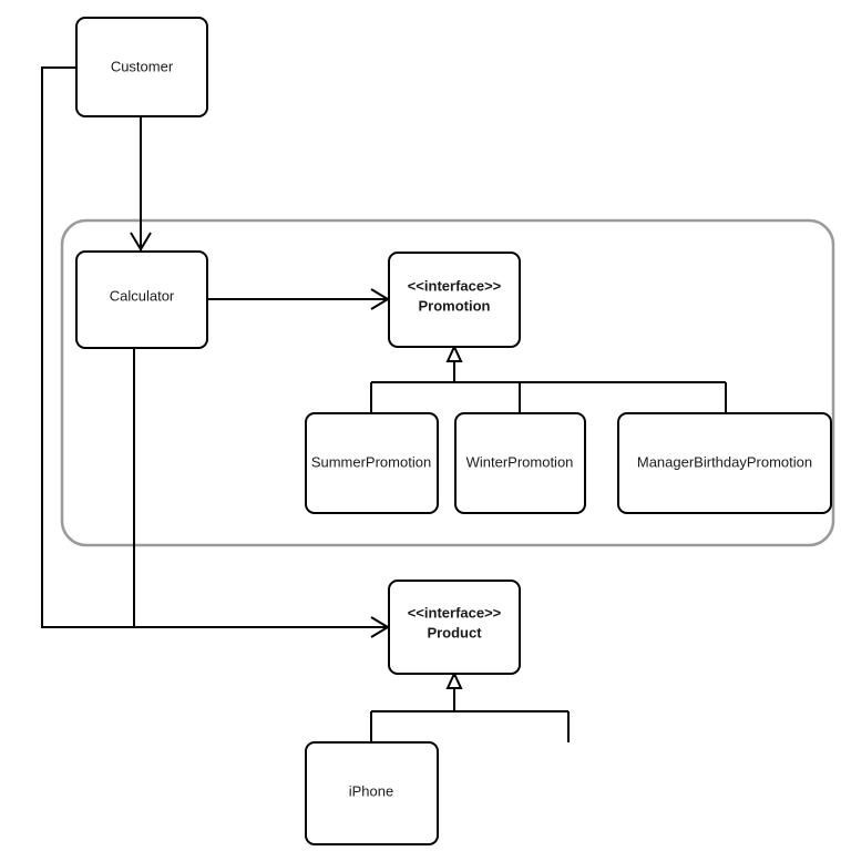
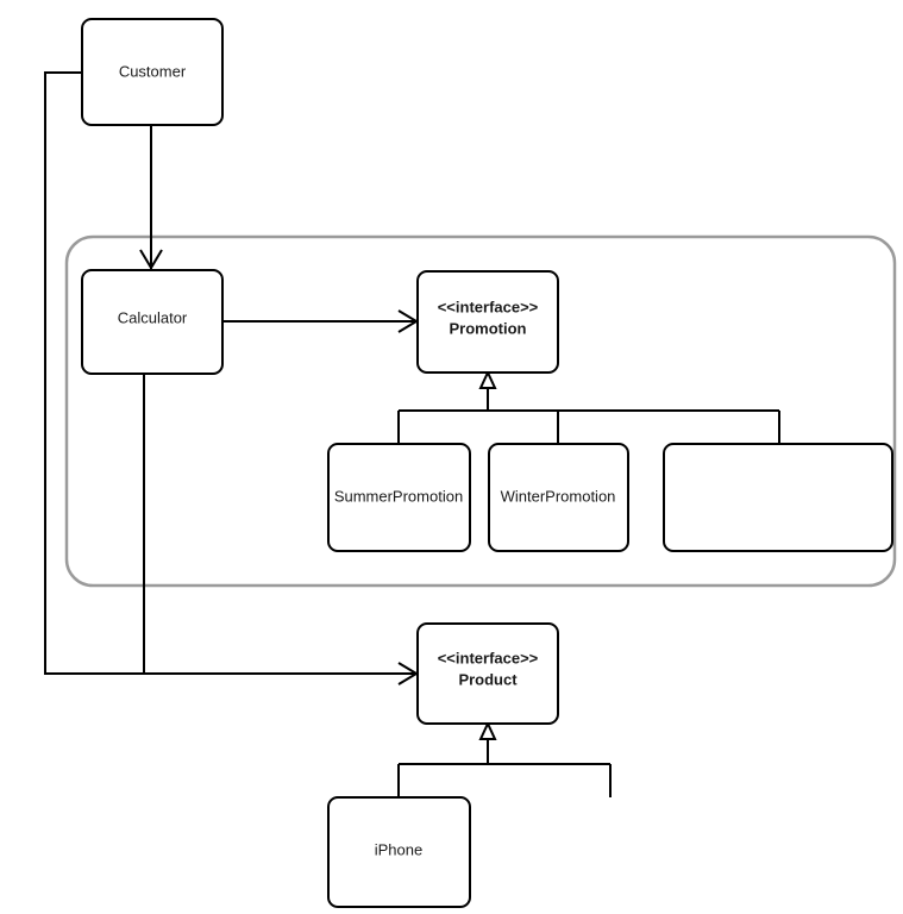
  Customer
  Calculator
  <<interface>>
  Promotion
  SummerPromotion
  WinterPromotion
- ManagerBirthdayPromotion
  <<interface>>
  Product
  iPhone
